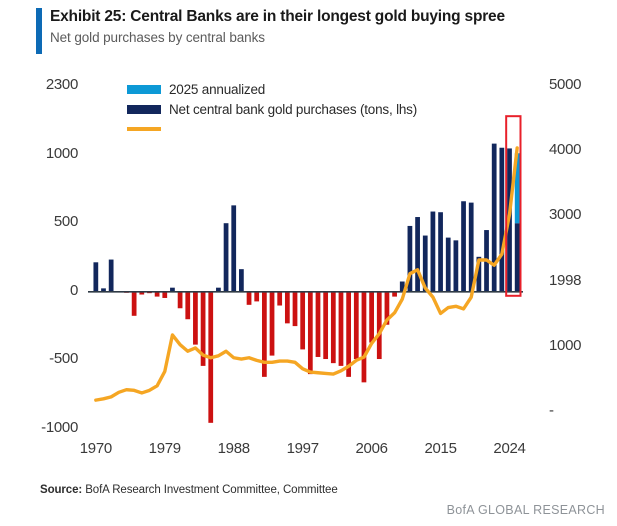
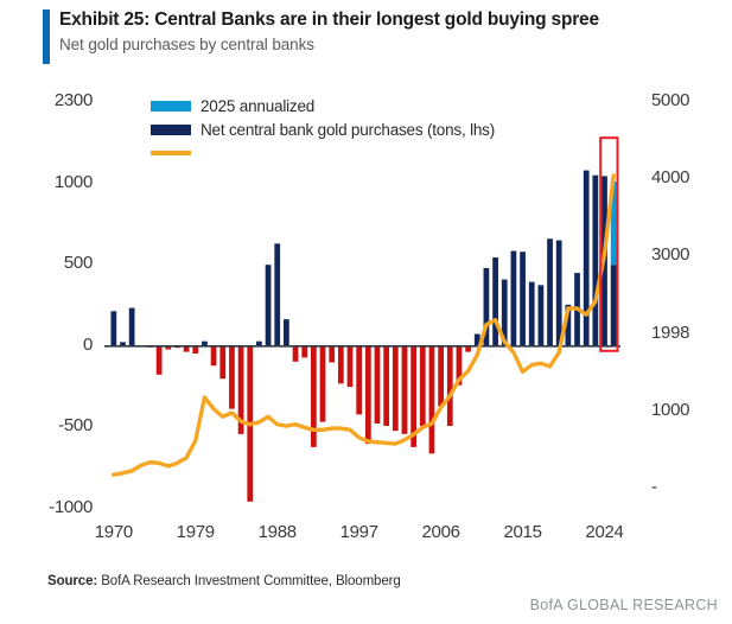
  Exhibit 25: Central Banks are in their longest gold buying spree
  Net gold purchases by central banks
  2025 annualized
  Net central bank gold purchases (tons, lhs)
- Source: BofA Research Investment Committee, Committee
+ Source: BofA Research Investment Committee, Bloomberg
  BofA GLOBAL RESEARCH
  2300
  1000
  500
  0
  -500
  -1000
  5000
  4000
  3000
  1998
  1000
  -
  1970
  1979
  1988
  1997
  2006
  2015
  2024
